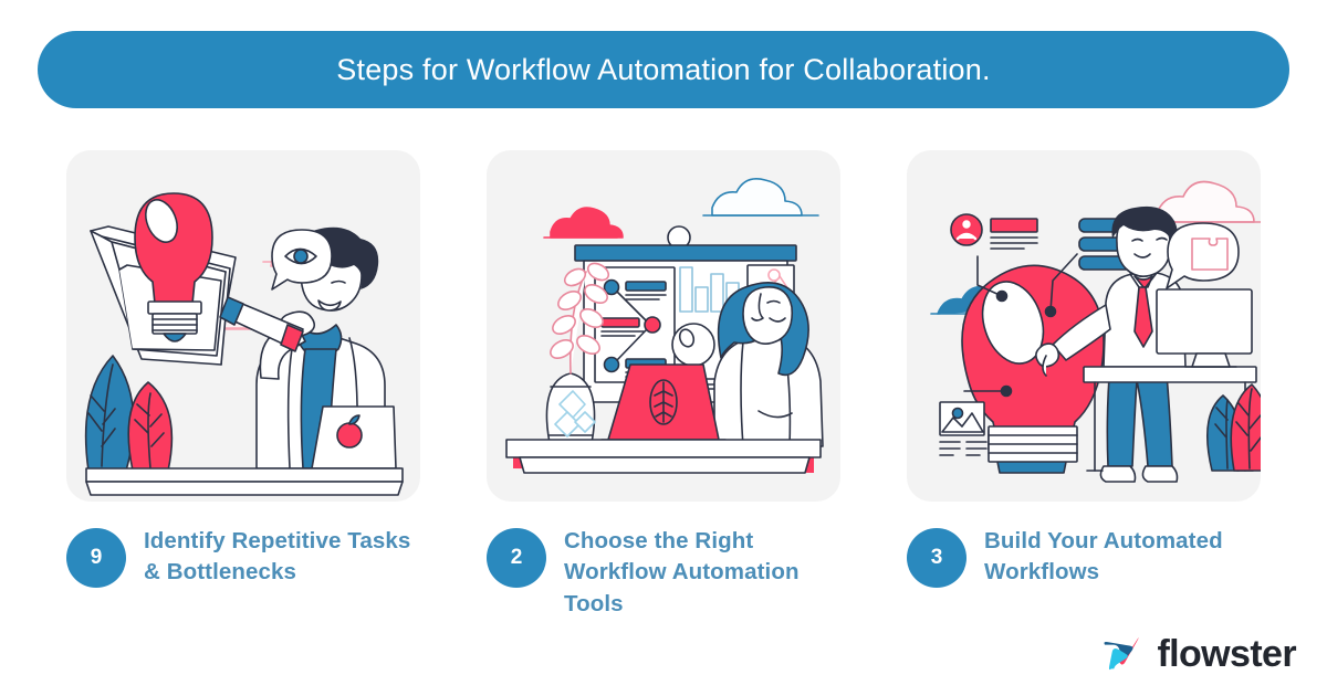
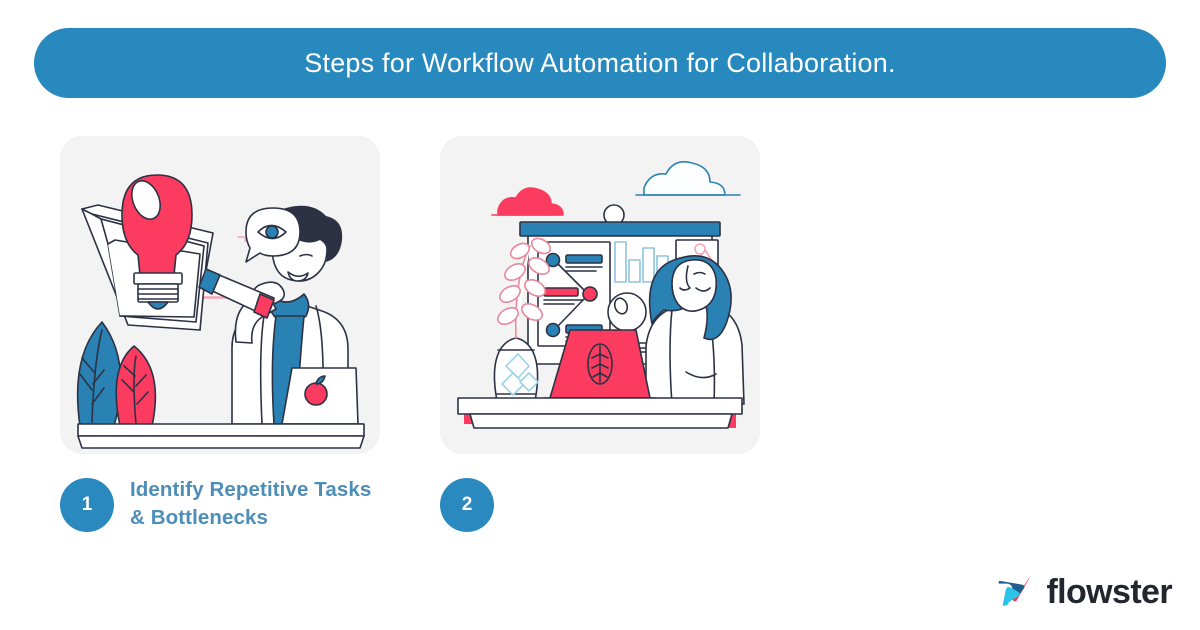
  Steps for Workflow Automation for Collaboration.
- 9
+ 1
  Identify Repetitive Tasks & Bottlenecks
  2
- Choose the Right Workflow Automation Tools
- 3
- Build Your Automated Workflows
  flowster
